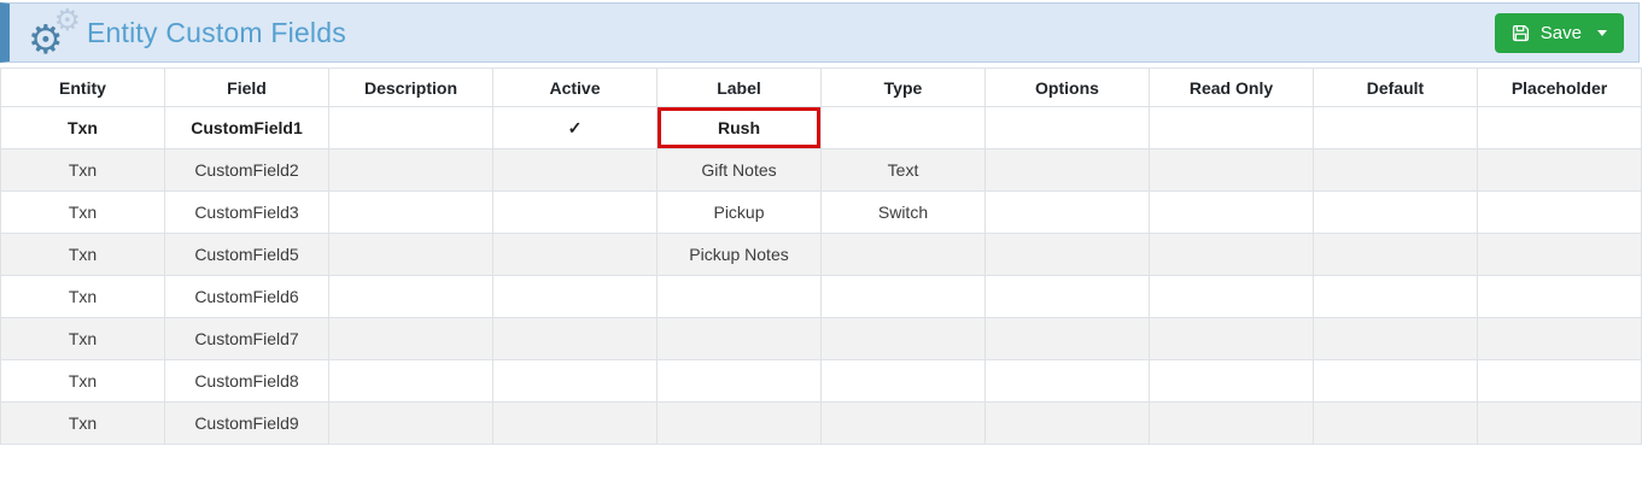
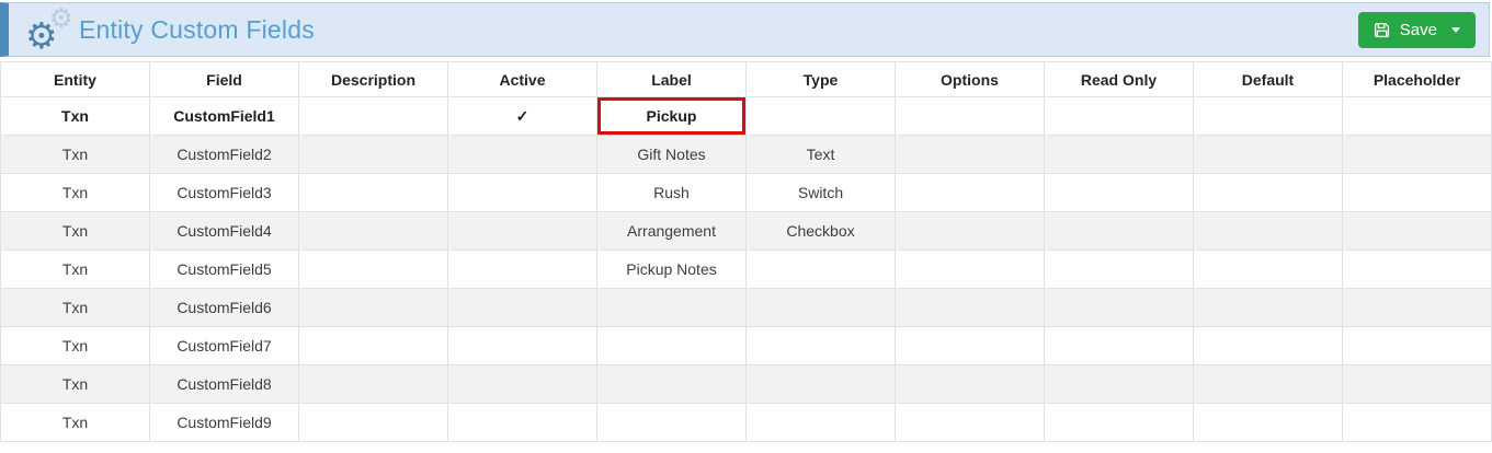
  ⚙
  ⚙
  Entity Custom Fields
  Save
  Entity	Field	Description	Active	Label	Type	Options	Read Only	Default	Placeholder
- Txn	CustomField1		✓	Rush
+ Txn	CustomField1		✓	Pickup
  Txn	CustomField2			Gift Notes	Text
- Txn	CustomField3			Pickup	Switch
+ Txn	CustomField3			Rush	Switch
+ Txn	CustomField4			Arrangement	Checkbox
  Txn	CustomField5			Pickup Notes
  Txn	CustomField6
  Txn	CustomField7
  Txn	CustomField8
  Txn	CustomField9
